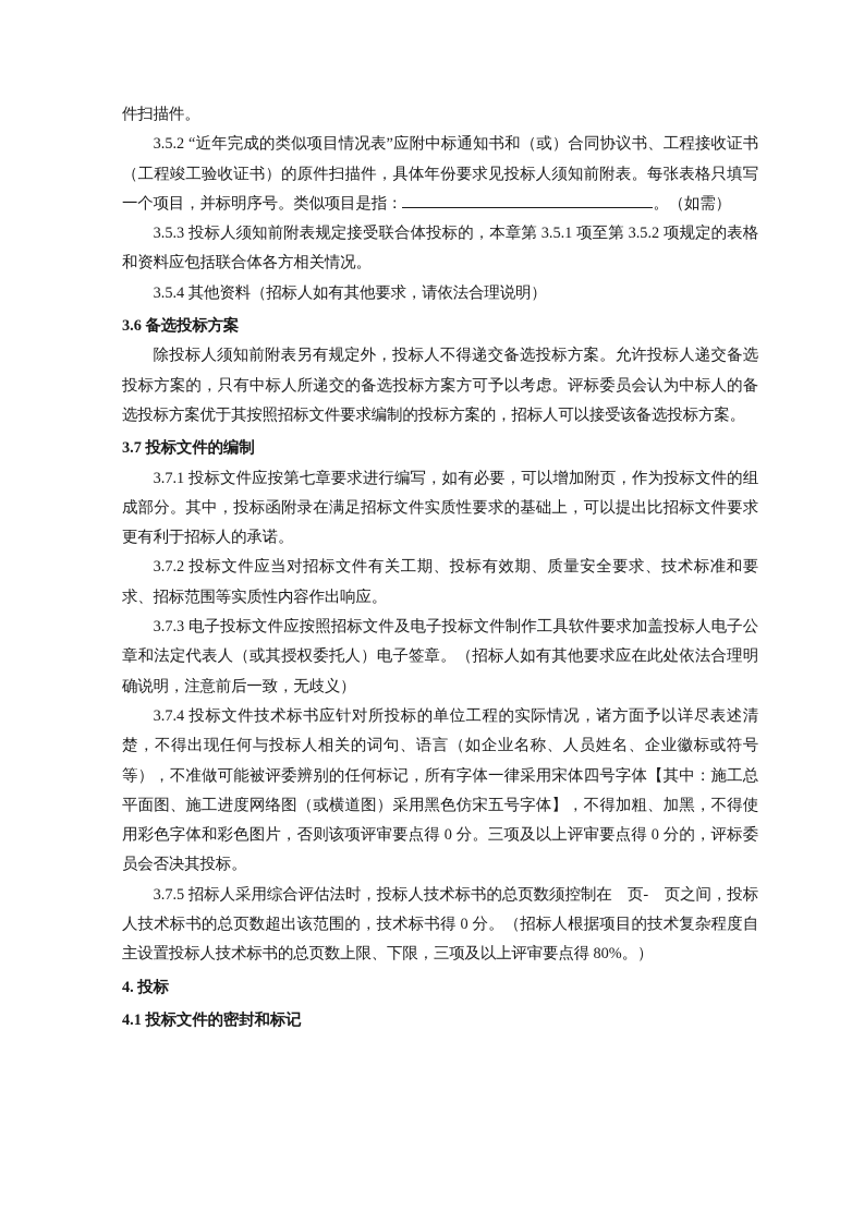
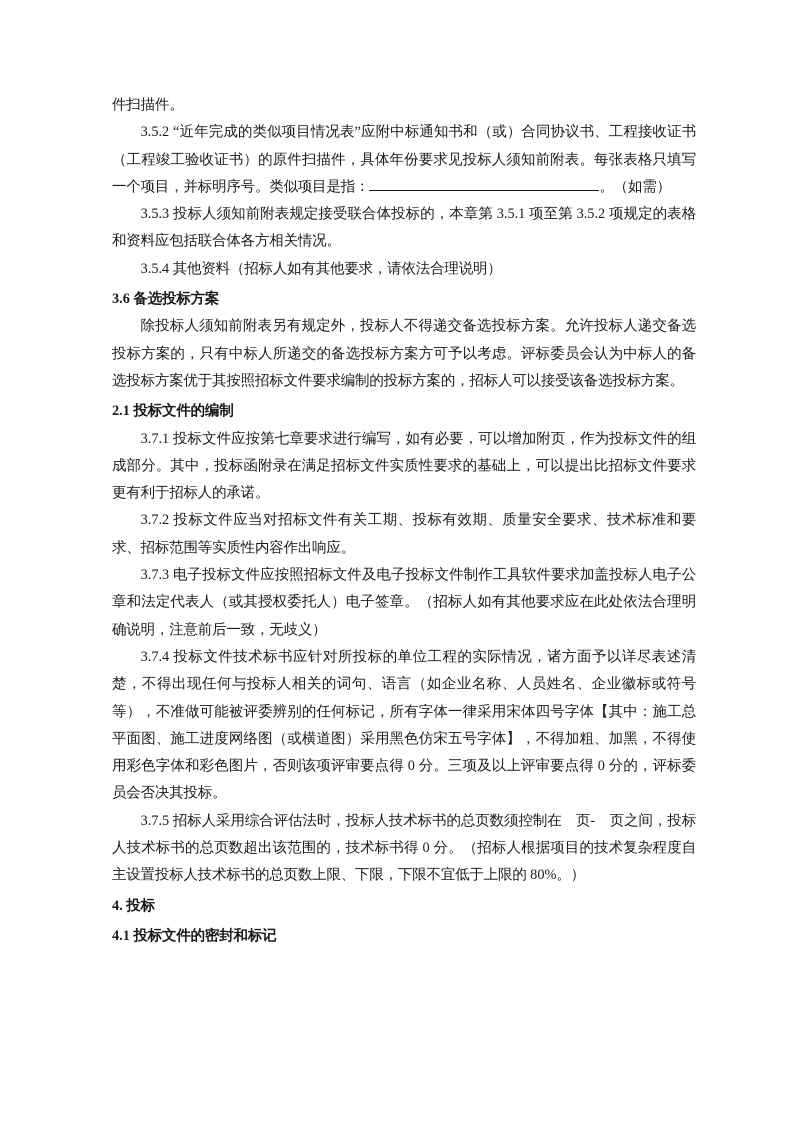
  件扫描件。
  3.5.2 “近年完成的类似项目情况表”应附中标通知书和（或）合同协议书、工程接收证书（工程竣工验收证书）的原件扫描件，具体年份要求见投标人须知前附表。每张表格只填写一个项目，并标明序号。类似项目是指： 。（如需）
  3.5.3 投标人须知前附表规定接受联合体投标的，本章第 3.5.1 项至第 3.5.2 项规定的表格和资料应包括联合体各方相关情况。
  3.5.4 其他资料（招标人如有其他要求，请依法合理说明）
  3.6 备选投标方案
  除投标人须知前附表另有规定外，投标人不得递交备选投标方案。允许投标人递交备选投标方案的，只有中标人所递交的备选投标方案方可予以考虑。评标委员会认为中标人的备选投标方案优于其按照招标文件要求编制的投标方案的，招标人可以接受该备选投标方案。
- 3.7 投标文件的编制
+ 2.1 投标文件的编制
  3.7.1 投标文件应按第七章要求进行编写，如有必要，可以增加附页，作为投标文件的组成部分。其中，投标函附录在满足招标文件实质性要求的基础上，可以提出比招标文件要求更有利于招标人的承诺。
  3.7.2 投标文件应当对招标文件有关工期、投标有效期、质量安全要求、技术标准和要求、招标范围等实质性内容作出响应。
  3.7.3 电子投标文件应按照招标文件及电子投标文件制作工具软件要求加盖投标人电子公章和法定代表人（或其授权委托人）电子签章。（招标人如有其他要求应在此处依法合理明确说明，注意前后一致，无歧义）
  3.7.4 投标文件技术标书应针对所投标的单位工程的实际情况，诸方面予以详尽表述清楚，不得出现任何与投标人相关的词句、语言（如企业名称、人员姓名、企业徽标或符号等），不准做可能被评委辨别的任何标记，所有字体一律采用宋体四号字体【其中：施工总平面图、施工进度网络图（或横道图）采用黑色仿宋五号字体】，不得加粗、加黑，不得使用彩色字体和彩色图片，否则该项评审要点得 0 分。三项及以上评审要点得 0 分的，评标委员会否决其投标。
- 3.7.5 招标人采用综合评估法时，投标人技术标书的总页数须控制在 页- 页之间，投标人技术标书的总页数超出该范围的，技术标书得 0 分。（招标人根据项目的技术复杂程度自主设置投标人技术标书的总页数上限、下限，三项及以上评审要点得 80%。）
+ 3.7.5 招标人采用综合评估法时，投标人技术标书的总页数须控制在 页- 页之间，投标人技术标书的总页数超出该范围的，技术标书得 0 分。（招标人根据项目的技术复杂程度自主设置投标人技术标书的总页数上限、下限，下限不宜低于上限的 80%。）
  4. 投标
  4.1 投标文件的密封和标记
